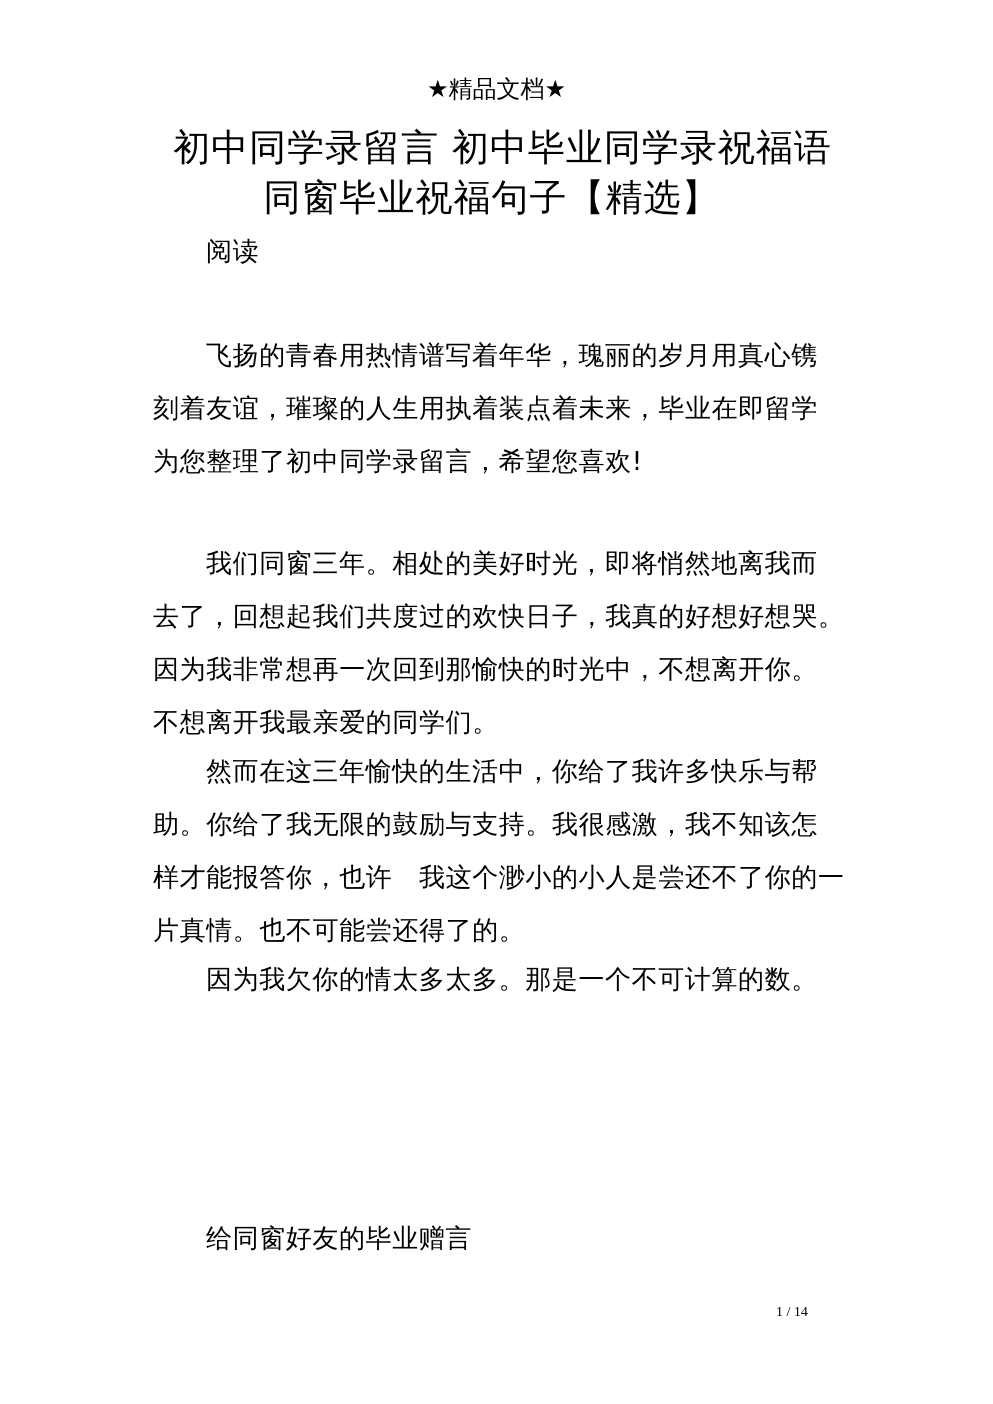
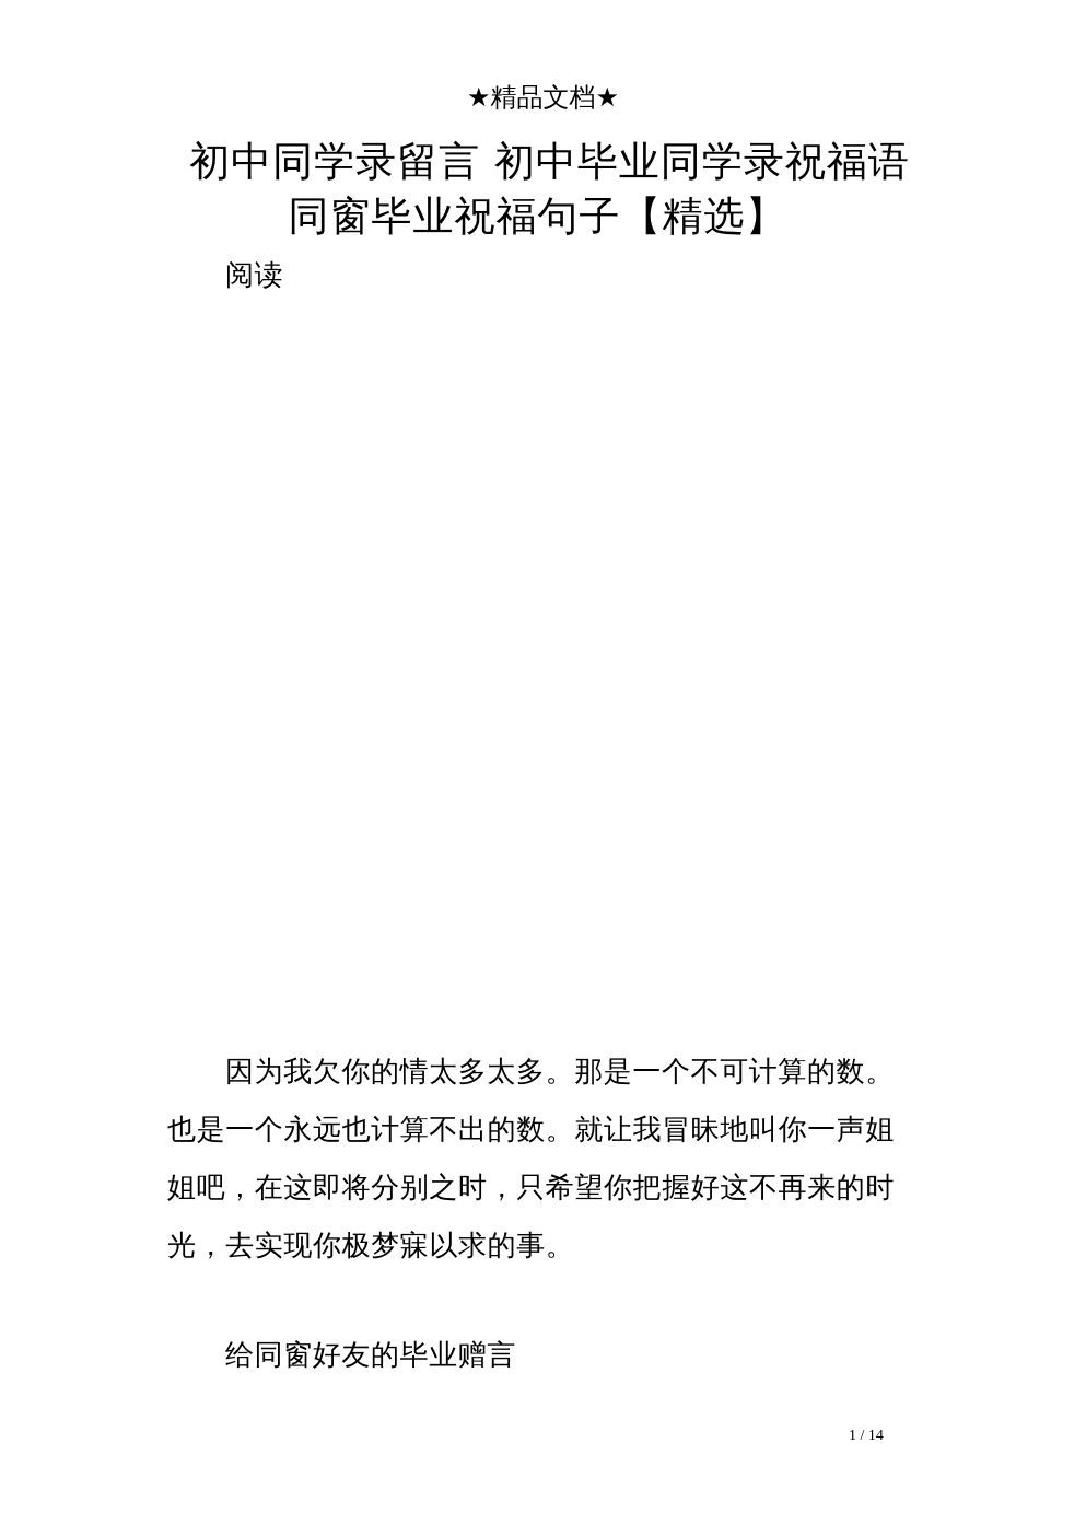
  ★精品文档★
  初中同学录留言 初中毕业同学录祝福语
  同窗毕业祝福句子【精选】
  阅读
- 飞扬的青春用热情谱写着年华，瑰丽的岁月用真心镌
- 刻着友谊，璀璨的人生用执着装点着未来，毕业在即留学
- 为您整理了初中同学录留言，希望您喜欢!
- 我们同窗三年。相处的美好时光，即将悄然地离我而
- 去了，回想起我们共度过的欢快日子，我真的好想好想哭。
- 因为我非常想再一次回到那愉快的时光中，不想离开你。
- 不想离开我最亲爱的同学们。
- 然而在这三年愉快的生活中，你给了我许多快乐与帮
- 助。你给了我无限的鼓励与支持。我很感激，我不知该怎
- 样才能报答你，也许 我这个渺小的小人是尝还不了你的一
- 片真情。也不可能尝还得了的。
  因为我欠你的情太多太多。那是一个不可计算的数。
+ 也是一个永远也计算不出的数。就让我冒昧地叫你一声姐
+ 姐吧，在这即将分别之时，只希望你把握好这不再来的时
+ 光，去实现你极梦寐以求的事。
  给同窗好友的毕业赠言
  1 / 14
